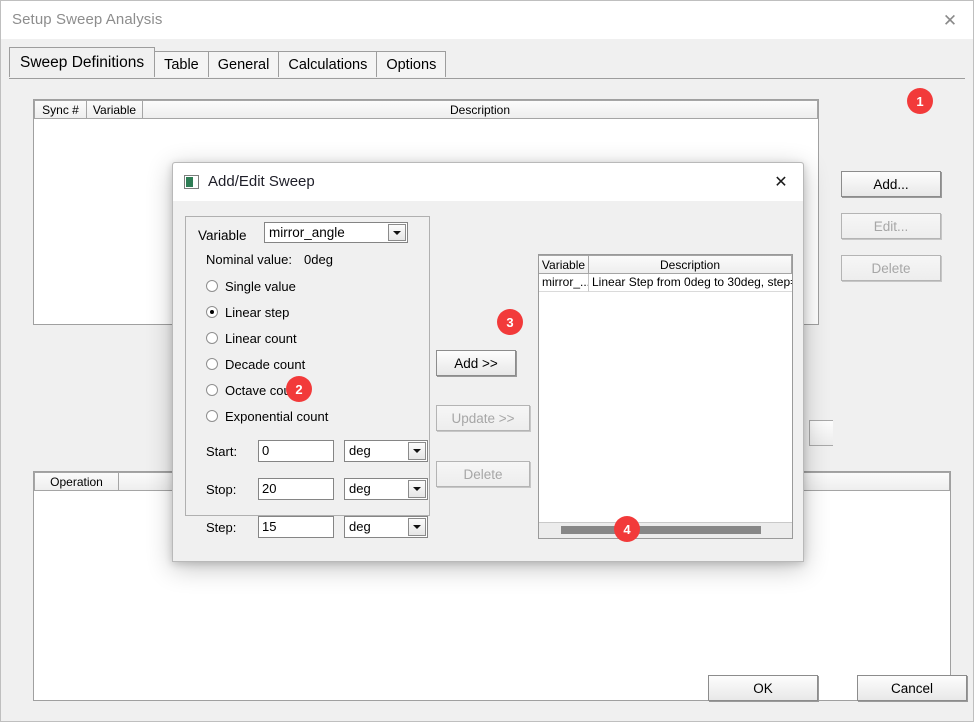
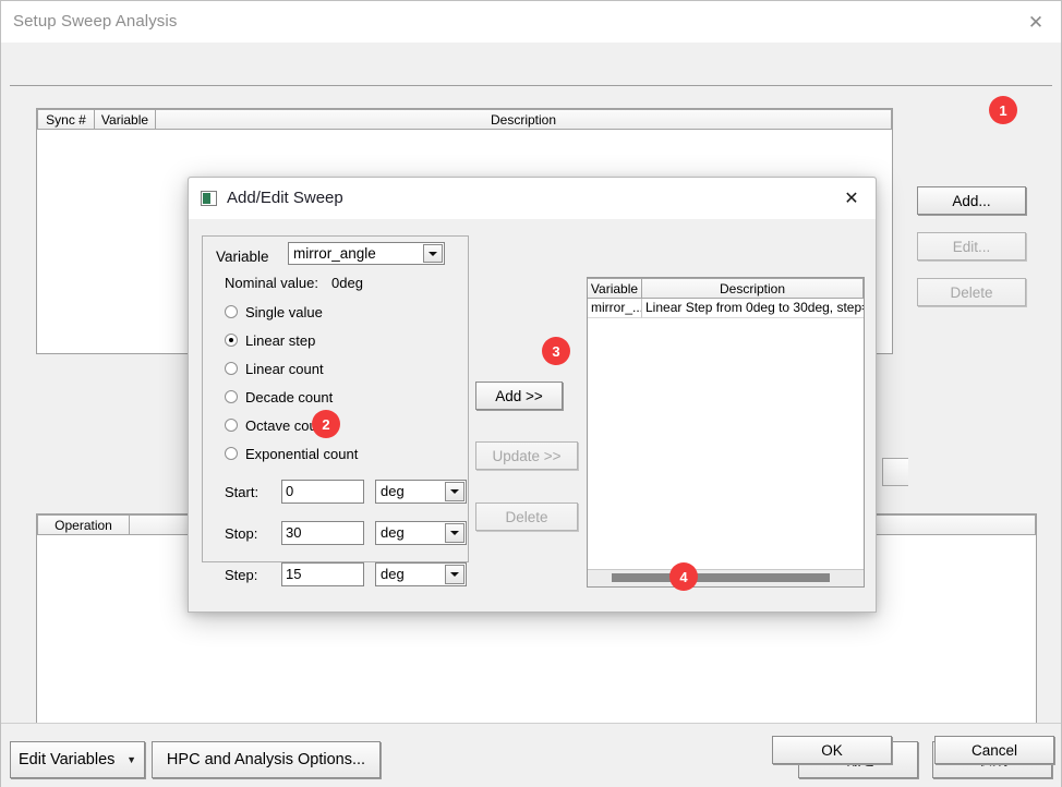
  Setup Sweep Analysis
  ✕
- Sweep Definitions
- Table
- General
- Calculations
- Options
  Sync #
  Variable
  Description
  Add...
  Edit...
  Delete
  Operation
+ Edit Variables
+ ▼
+ HPC and Analysis Options...
  Add/Edit Sweep
  ✕
  Variable
  mirror_angle
  Nominal value: 0deg
  Single value
  Linear step
  Linear count
  Decade count
  Octave co
  Exponential count
  Start:
  0
  deg
  Stop:
- 20
+ 30
  deg
  Step:
  15
  deg
  Add >>
  Update >>
  Delete
  Variable
  Description
  mirror_...
  Linear Step from 0deg to 30deg, step
  OK
  Cancel
  1
  2
  3
  4
